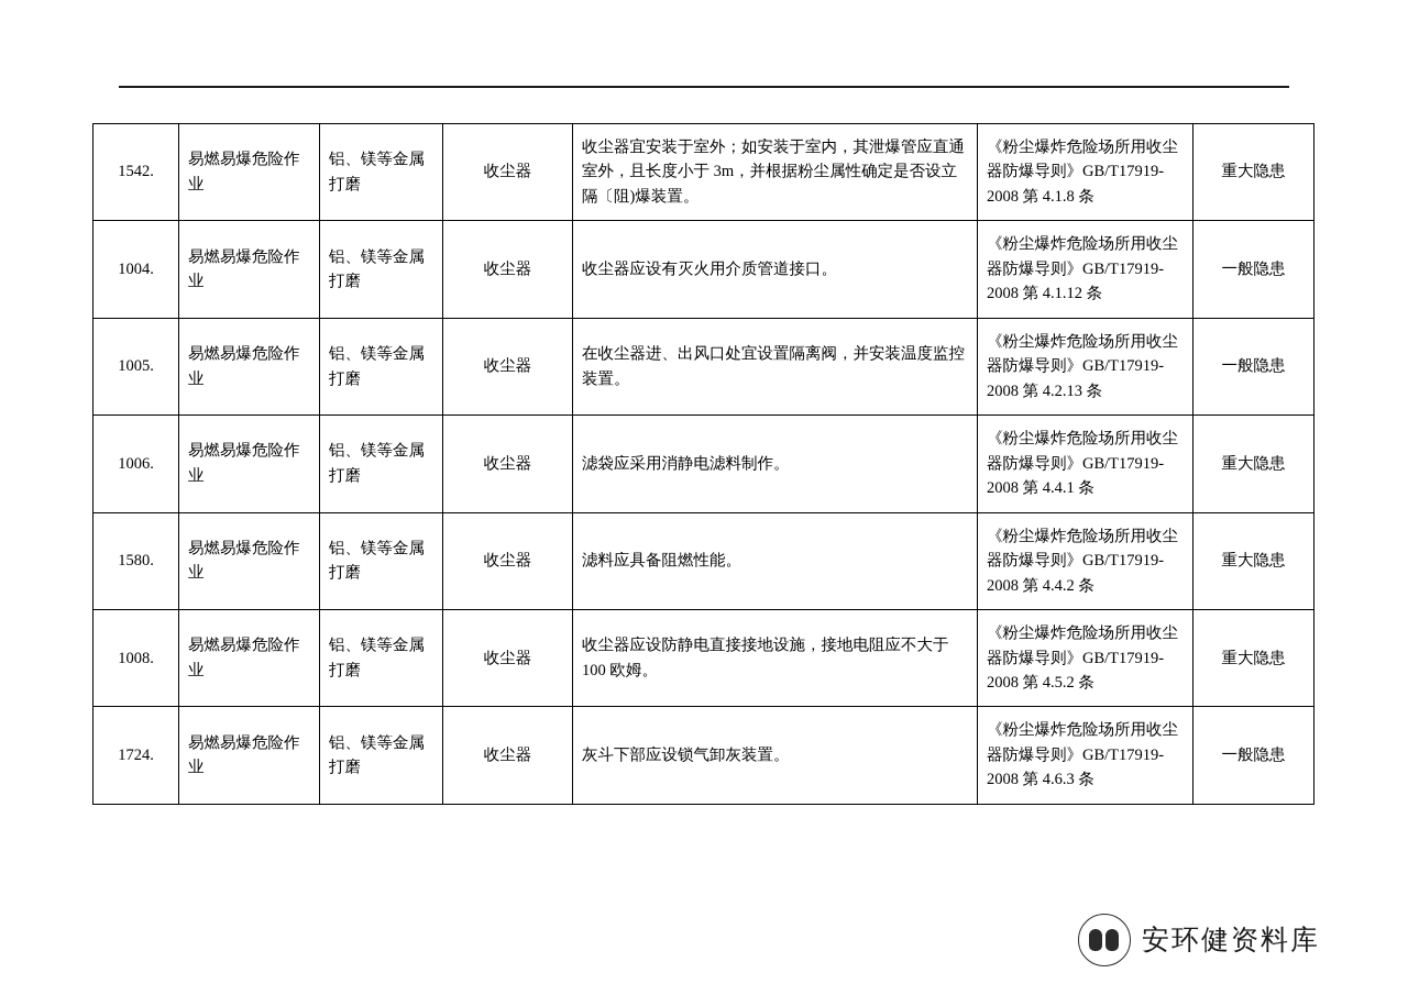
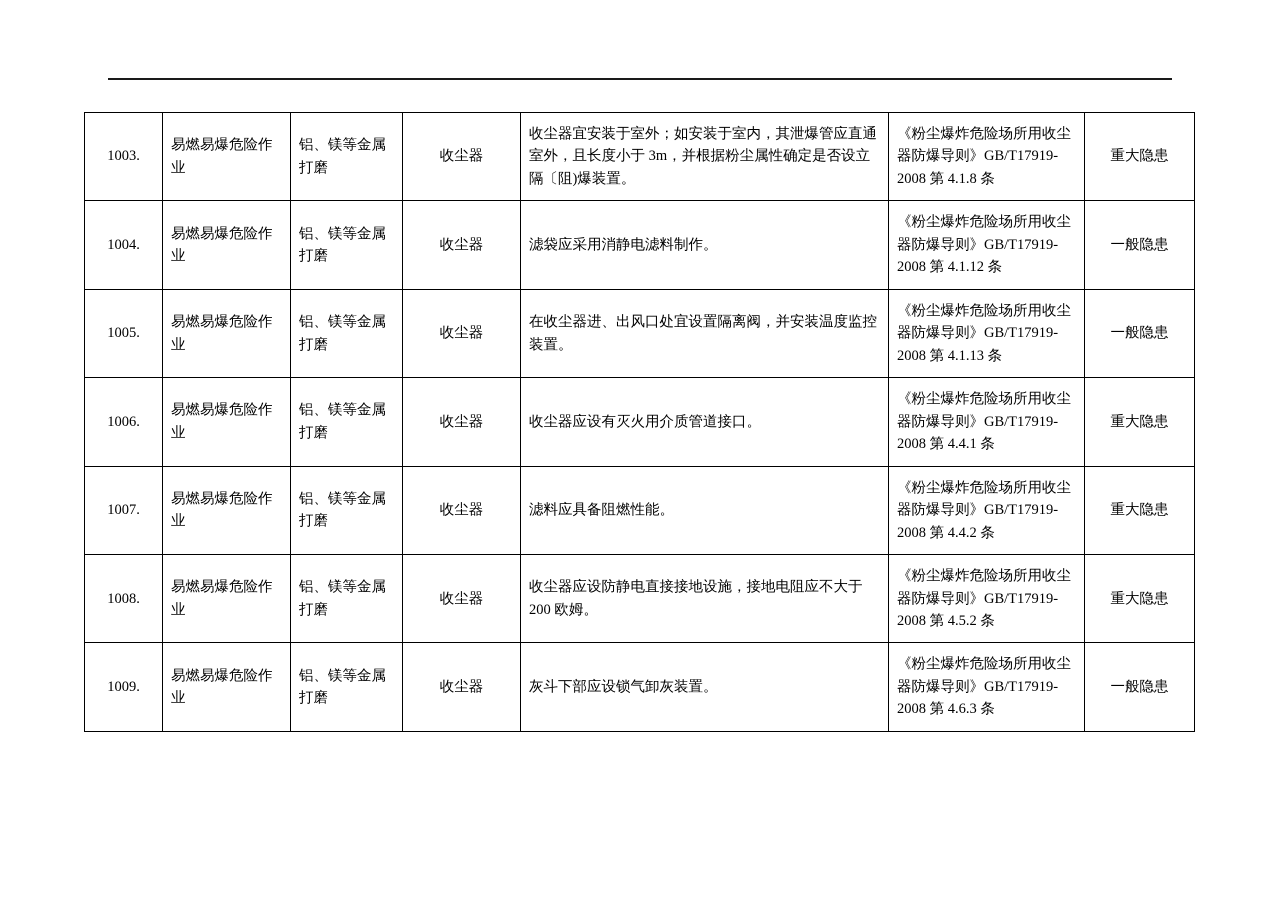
- 1542.	易燃易爆危险作业	铝、镁等金属打磨	收尘器	收尘器宜安装于室外；如安装于室内，其泄爆管应直通室外，且长度小于 3m，并根据粉尘属性确定是否设立隔〔阻)爆装置。	《粉尘爆炸危险场所用收尘器防爆导则》GB/T17919-2008 第 4.1.8 条	重大隐患
+ 1003.	易燃易爆危险作业	铝、镁等金属打磨	收尘器	收尘器宜安装于室外；如安装于室内，其泄爆管应直通室外，且长度小于 3m，并根据粉尘属性确定是否设立隔〔阻)爆装置。	《粉尘爆炸危险场所用收尘器防爆导则》GB/T17919-2008 第 4.1.8 条	重大隐患
- 1004.	易燃易爆危险作业	铝、镁等金属打磨	收尘器	收尘器应设有灭火用介质管道接口。	《粉尘爆炸危险场所用收尘器防爆导则》GB/T17919-2008 第 4.1.12 条	一般隐患
+ 1004.	易燃易爆危险作业	铝、镁等金属打磨	收尘器	滤袋应采用消静电滤料制作。	《粉尘爆炸危险场所用收尘器防爆导则》GB/T17919-2008 第 4.1.12 条	一般隐患
- 1005.	易燃易爆危险作业	铝、镁等金属打磨	收尘器	在收尘器进、出风口处宜设置隔离阀，并安装温度监控装置。	《粉尘爆炸危险场所用收尘器防爆导则》GB/T17919-2008 第 4.2.13 条	一般隐患
+ 1005.	易燃易爆危险作业	铝、镁等金属打磨	收尘器	在收尘器进、出风口处宜设置隔离阀，并安装温度监控装置。	《粉尘爆炸危险场所用收尘器防爆导则》GB/T17919-2008 第 4.1.13 条	一般隐患
- 1006.	易燃易爆危险作业	铝、镁等金属打磨	收尘器	滤袋应采用消静电滤料制作。	《粉尘爆炸危险场所用收尘器防爆导则》GB/T17919-2008 第 4.4.1 条	重大隐患
+ 1006.	易燃易爆危险作业	铝、镁等金属打磨	收尘器	收尘器应设有灭火用介质管道接口。	《粉尘爆炸危险场所用收尘器防爆导则》GB/T17919-2008 第 4.4.1 条	重大隐患
- 1580.	易燃易爆危险作业	铝、镁等金属打磨	收尘器	滤料应具备阻燃性能。	《粉尘爆炸危险场所用收尘器防爆导则》GB/T17919-2008 第 4.4.2 条	重大隐患
+ 1007.	易燃易爆危险作业	铝、镁等金属打磨	收尘器	滤料应具备阻燃性能。	《粉尘爆炸危险场所用收尘器防爆导则》GB/T17919-2008 第 4.4.2 条	重大隐患
- 1008.	易燃易爆危险作业	铝、镁等金属打磨	收尘器	收尘器应设防静电直接接地设施，接地电阻应不大于 100 欧姆。	《粉尘爆炸危险场所用收尘器防爆导则》GB/T17919-2008 第 4.5.2 条	重大隐患
+ 1008.	易燃易爆危险作业	铝、镁等金属打磨	收尘器	收尘器应设防静电直接接地设施，接地电阻应不大于 200 欧姆。	《粉尘爆炸危险场所用收尘器防爆导则》GB/T17919-2008 第 4.5.2 条	重大隐患
- 1724.	易燃易爆危险作业	铝、镁等金属打磨	收尘器	灰斗下部应设锁气卸灰装置。	《粉尘爆炸危险场所用收尘器防爆导则》GB/T17919-2008 第 4.6.3 条	一般隐患
+ 1009.	易燃易爆危险作业	铝、镁等金属打磨	收尘器	灰斗下部应设锁气卸灰装置。	《粉尘爆炸危险场所用收尘器防爆导则》GB/T17919-2008 第 4.6.3 条	一般隐患
- 安环健资料库
